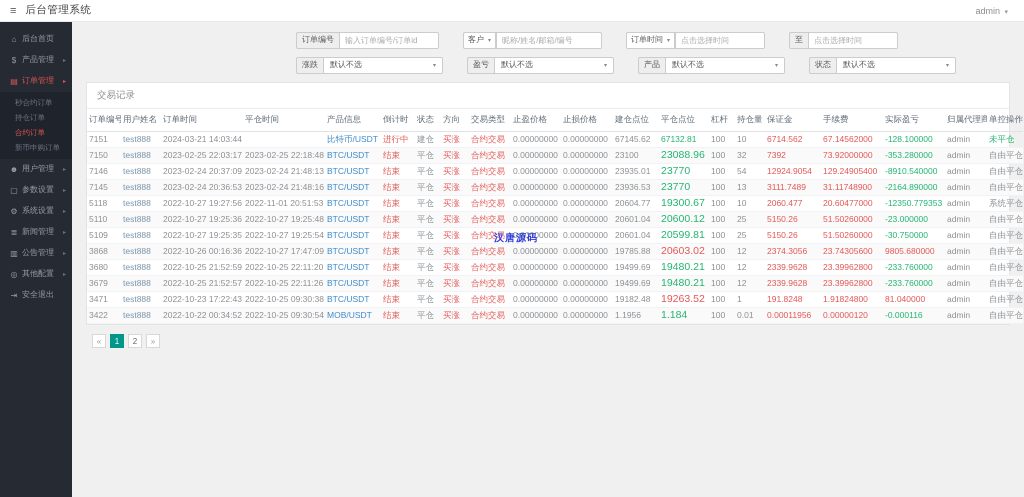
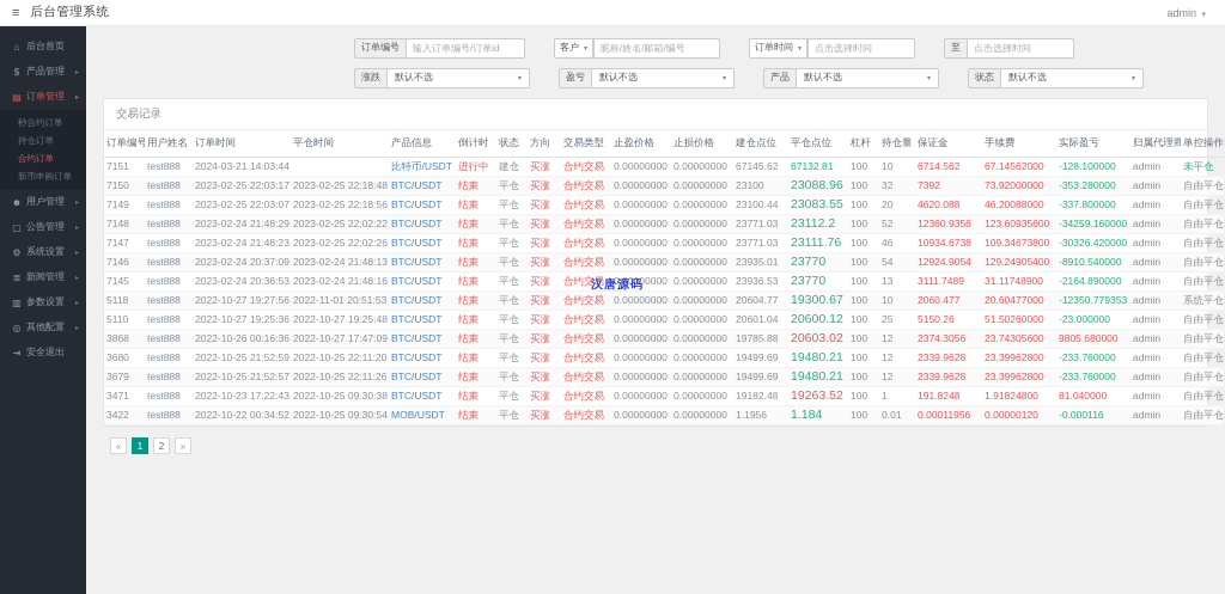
  ≡
  后台管理系统
  admin
  ⌂
  后台首页
  $
  产品管理
  ▤
  订单管理
  秒合约订单
  持仓订单
  合约订单
  新币申购订单
  ☻
  用户管理
  ▢
- 参数设置
+ 公告管理
  ⚙
  系统设置
  ≣
  新闻管理
  ▥
- 公告管理
+ 参数设置
  ◎
  其他配置
  ⇥
  安全退出
  订单编号
  输入订单编号/订单id
  客户
  昵称/姓名/邮箱/编号
  订单时间
  点击选择时间
  至
  点击选择时间
  涨跌
  默认不选
  盈亏
  默认不选
  产品
  默认不选
  状态
  默认不选
  交易记录
  订单编号	用户姓名	订单时间	平仓时间	产品信息	倒计时	状态	方向	交易类型	止盈价格	止损价格	建仓点位	平仓点位	杠杆	持仓量	保证金	手续费	实际盈亏	归属代理商	单控操作
  7151	test888	2024-03-21 14:03:44		比特币/USDT	进行中	建仓	买涨	合约交易	0.00000000	0.00000000	67145.62	67132.81	100	10	6714.562	67.14562000	-128.100000	admin	未平仓
  7150	test888	2023-02-25 22:03:17	2023-02-25 22:18:48	BTC/USDT	结束	平仓	买涨	合约交易	0.00000000	0.00000000	23100	23088.96	100	32	7392	73.92000000	-353.280000	admin	自由平仓
+ 7149	test888	2023-02-25 22:03:07	2023-02-25 22:18:56	BTC/USDT	结束	平仓	买涨	合约交易	0.00000000	0.00000000	23100.44	23083.55	100	20	4620.088	46.20088000	-337.800000	admin	自由平仓
+ 7148	test888	2023-02-24 21:48:29	2023-02-25 22:02:22	BTC/USDT	结束	平仓	买涨	合约交易	0.00000000	0.00000000	23771.03	23112.2	100	52	12360.9356	123.60935600	-34259.160000	admin	自由平仓
+ 7147	test888	2023-02-24 21:48:23	2023-02-25 22:02:26	BTC/USDT	结束	平仓	买涨	合约交易	0.00000000	0.00000000	23771.03	23111.76	100	46	10934.6738	109.34673800	-30326.420000	admin	自由平仓
  7146	test888	2023-02-24 20:37:09	2023-02-24 21:48:13	BTC/USDT	结束	平仓	买涨	合约交易	0.00000000	0.00000000	23935.01	23770	100	54	12924.9054	129.24905400	-8910.540000	admin	自由平仓
  7145	test888	2023-02-24 20:36:53	2023-02-24 21:48:16	BTC/USDT	结束	平仓	买涨	合约交易	0.00000000	0.00000000	23936.53	23770	100	13	3111.7489	31.11748900	-2164.890000	admin	自由平仓
  5118	test888	2022-10-27 19:27:56	2022-11-01 20:51:53	BTC/USDT	结束	平仓	买涨	合约交易	0.00000000	0.00000000	20604.77	19300.67	100	10	2060.477	20.60477000	-12350.779353	admin	系统平仓
  5110	test888	2022-10-27 19:25:36	2022-10-27 19:25:48	BTC/USDT	结束	平仓	买涨	合约交易	0.00000000	0.00000000	20601.04	20600.12	100	25	5150.26	51.50260000	-23.000000	admin	自由平仓
- 5109	test888	2022-10-27 19:25:35	2022-10-27 19:25:54	BTC/USDT	结束	平仓	买涨	合约交易	0.00000000	0.00000000	20601.04	20599.81	100	25	5150.26	51.50260000	-30.750000	admin	自由平仓
  3868	test888	2022-10-26 00:16:36	2022-10-27 17:47:09	BTC/USDT	结束	平仓	买涨	合约交易	0.00000000	0.00000000	19785.88	20603.02	100	12	2374.3056	23.74305600	9805.680000	admin	自由平仓
  3680	test888	2022-10-25 21:52:59	2022-10-25 22:11:20	BTC/USDT	结束	平仓	买涨	合约交易	0.00000000	0.00000000	19499.69	19480.21	100	12	2339.9628	23.39962800	-233.760000	admin	自由平仓
  3679	test888	2022-10-25 21:52:57	2022-10-25 22:11:26	BTC/USDT	结束	平仓	买涨	合约交易	0.00000000	0.00000000	19499.69	19480.21	100	12	2339.9628	23.39962800	-233.760000	admin	自由平仓
  3471	test888	2022-10-23 17:22:43	2022-10-25 09:30:38	BTC/USDT	结束	平仓	买涨	合约交易	0.00000000	0.00000000	19182.48	19263.52	100	1	191.8248	1.91824800	81.040000	admin	自由平仓
  3422	test888	2022-10-22 00:34:52	2022-10-25 09:30:54	MOB/USDT	结束	平仓	买涨	合约交易	0.00000000	0.00000000	1.1956	1.184	100	0.01	0.00011956	0.00000120	-0.000116	admin	自由平仓
  «
  1
  2
  »
  汉唐源码
